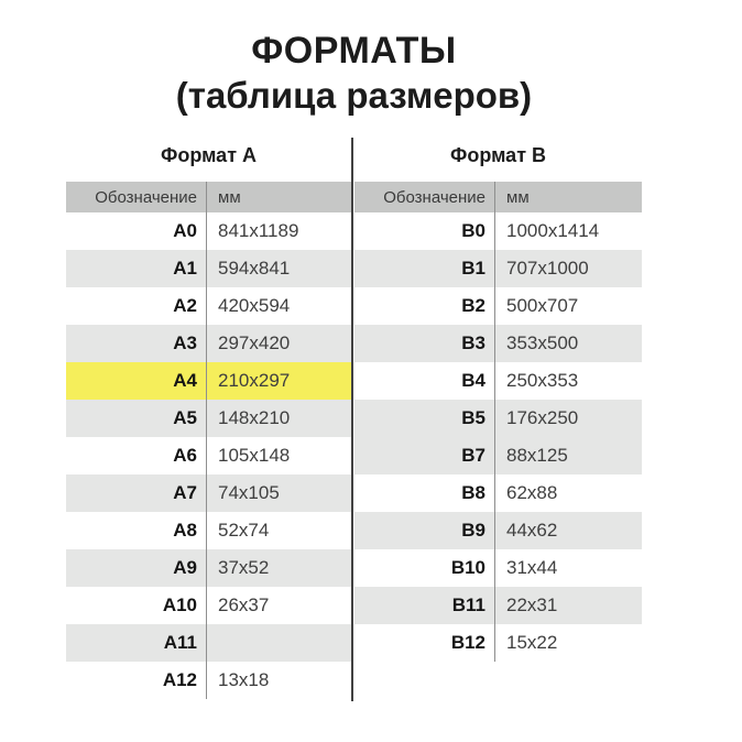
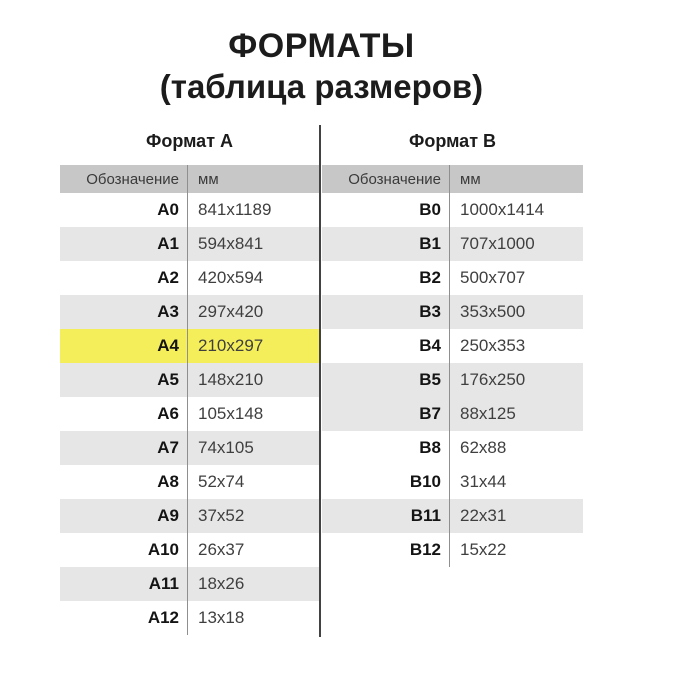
  ФОРМАТЫ
  (таблица размеров)
  Формат A
  Обозначение
  мм
  A0
  841x1189
  A1
  594x841
  A2
  420x594
  A3
  297x420
  A4
  210x297
  A5
  148x210
  A6
  105x148
  A7
  74x105
  A8
  52x74
  A9
  37x52
  A10
  26x37
  A11
+ 18x26
  A12
  13x18
  Формат B
  Обозначение
  мм
  B0
  1000x1414
  B1
  707x1000
  B2
  500x707
  B3
  353x500
  B4
  250x353
  B5
  176x250
  B7
  88x125
  B8
  62x88
- B9
- 44x62
  B10
  31x44
  B11
  22x31
  B12
  15x22
